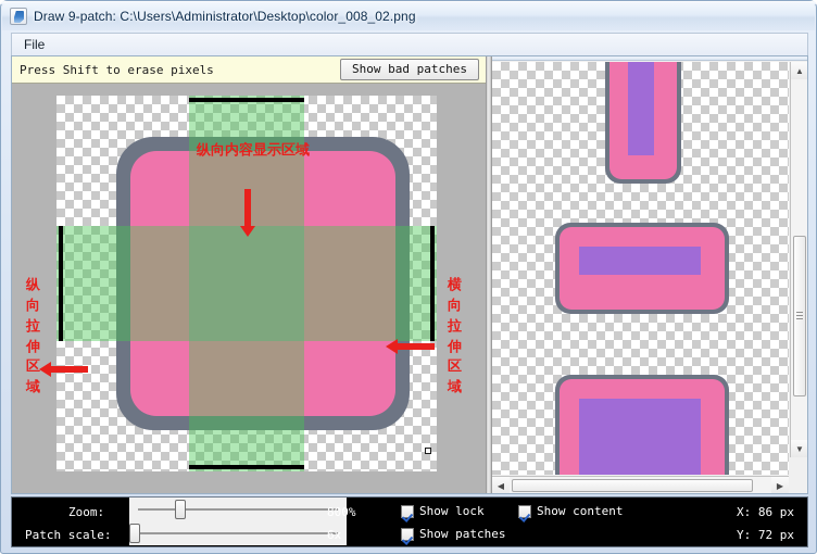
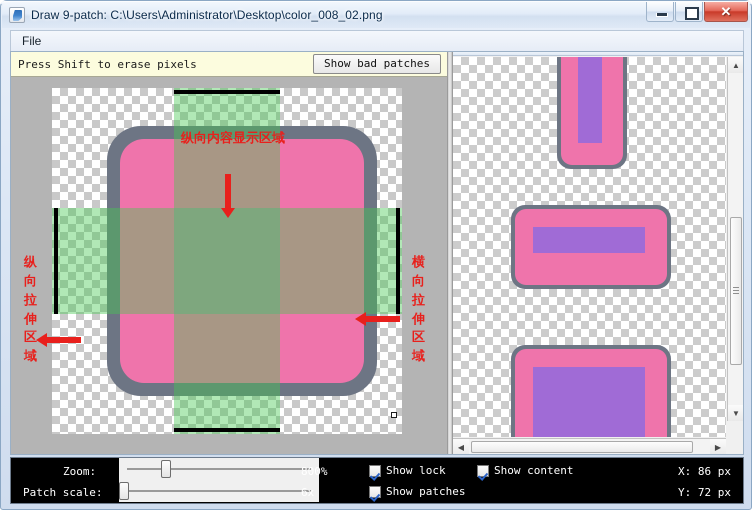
  Draw 9-patch: C:\Users\Administrator\Desktop\color_008_02.png
+ ✕
  File
  Press Shift to erase pixels
  Show bad patches
  纵向内容显示区域
  纵向拉伸区域
  横向拉伸区域
  ▲
  ▼
  ◀
  ▶
  Zoom:
  800%
  Patch scale:
  6x
  Show lock
  Show patches
  Show content
  X: 86 px
  Y: 72 px
